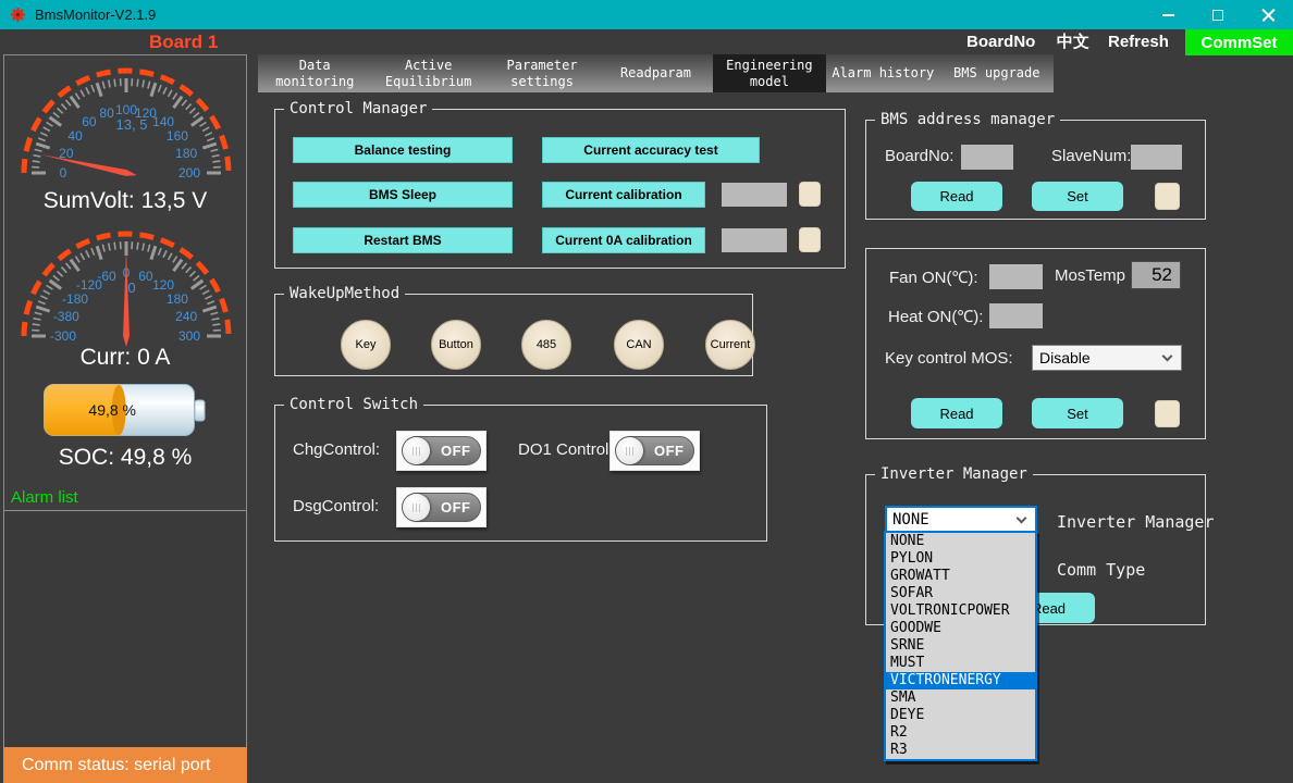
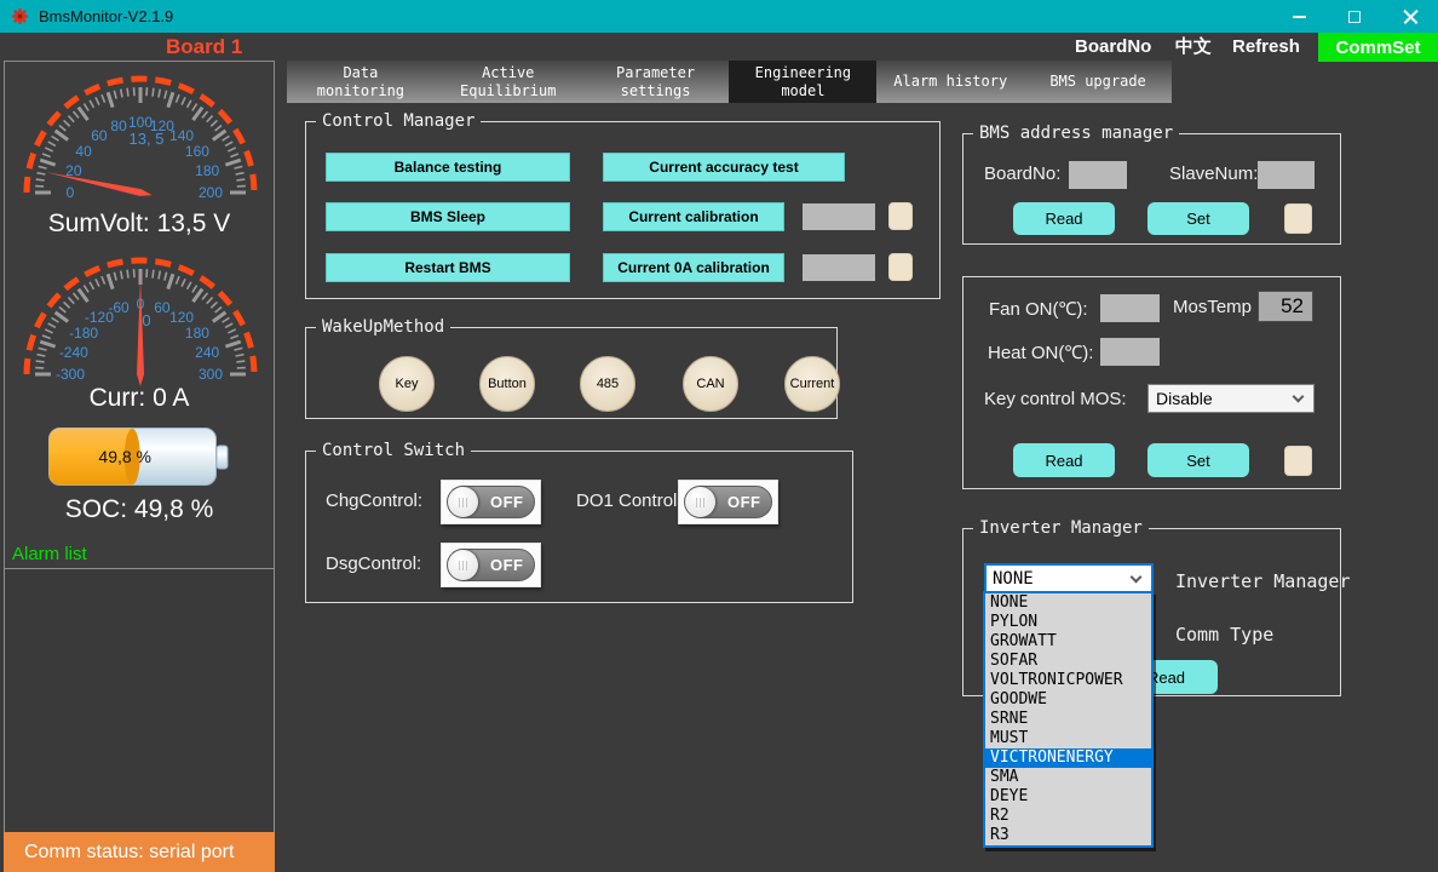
  BmsMonitor-V2.1.9
  Board 1
  BoardNo
  中文
  Refresh
  CommSet
  Data
  monitoring
  Active
  Equilibrium
  Parameter
  settings
- Readparam
  Engineering
  model
  Alarm history
  BMS upgrade
  0
  20
  40
  60
  80
  100
  120
  140
  160
  180
  200
  13, 5
  SumVolt: 13,5 V
  -300
- -380
+ -240
  -180
  -120
  -60
  60
  120
  180
  240
  300
  0
  Curr: 0 A
  49,8 %
  SOC: 49,8 %
  Alarm list
  Comm status: serial port
  Control Manager
  Balance testing
  Current accuracy test
  BMS Sleep
  Current calibration
  Restart BMS
  Current 0A calibration
  WakeUpMethod
  Key
  Button
  485
  CAN
  Current
  Control Switch
  ChgControl:
  OFF
  DO1 Control
  OFF
  DsgControl:
  OFF
  BMS address manager
  BoardNo:
  SlaveNum:
  Read
  Set
  Fan ON(℃):
  MosTemp
  52
  Heat ON(℃):
  Key control MOS:
  Disable
  Read
  Set
  Inverter Manager
  NONE
  Inverter Manager
  Comm Type
  ead
  NONE
  PYLON
  GROWATT
  SOFAR
  VOLTRONICPOWER
  GOODWE
  SRNE
  MUST
  VICTRONENERGY
  SMA
  DEYE
  R2
  R3
